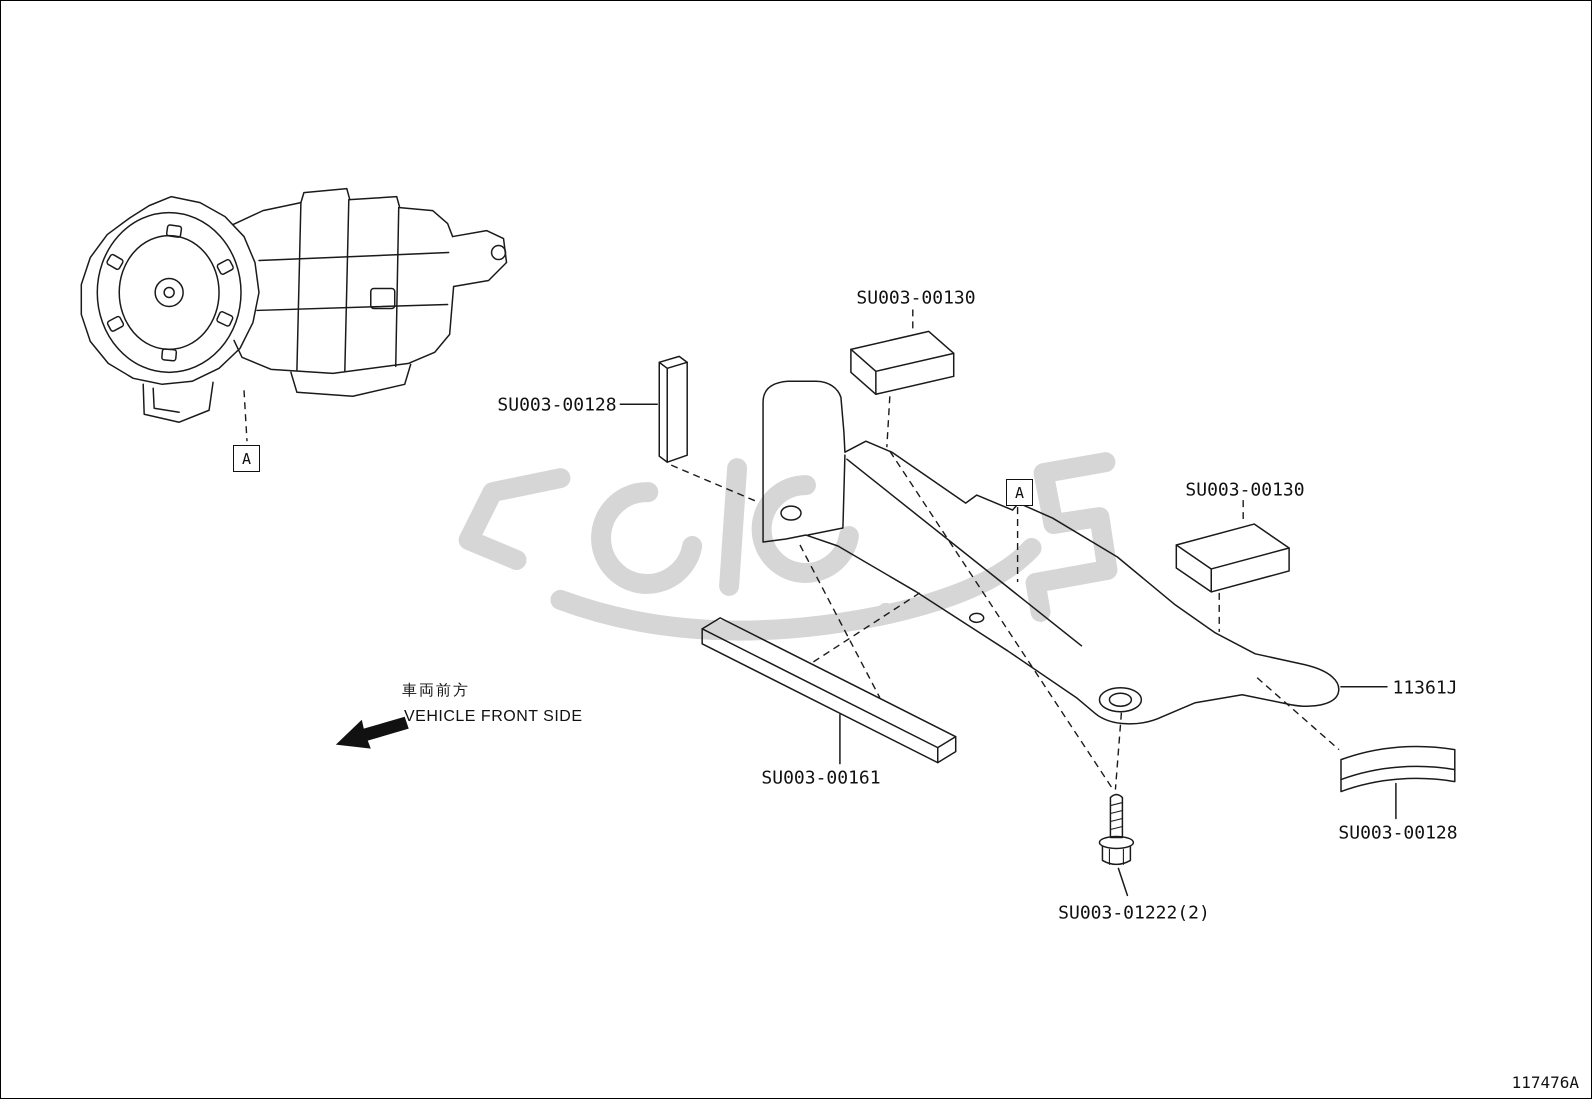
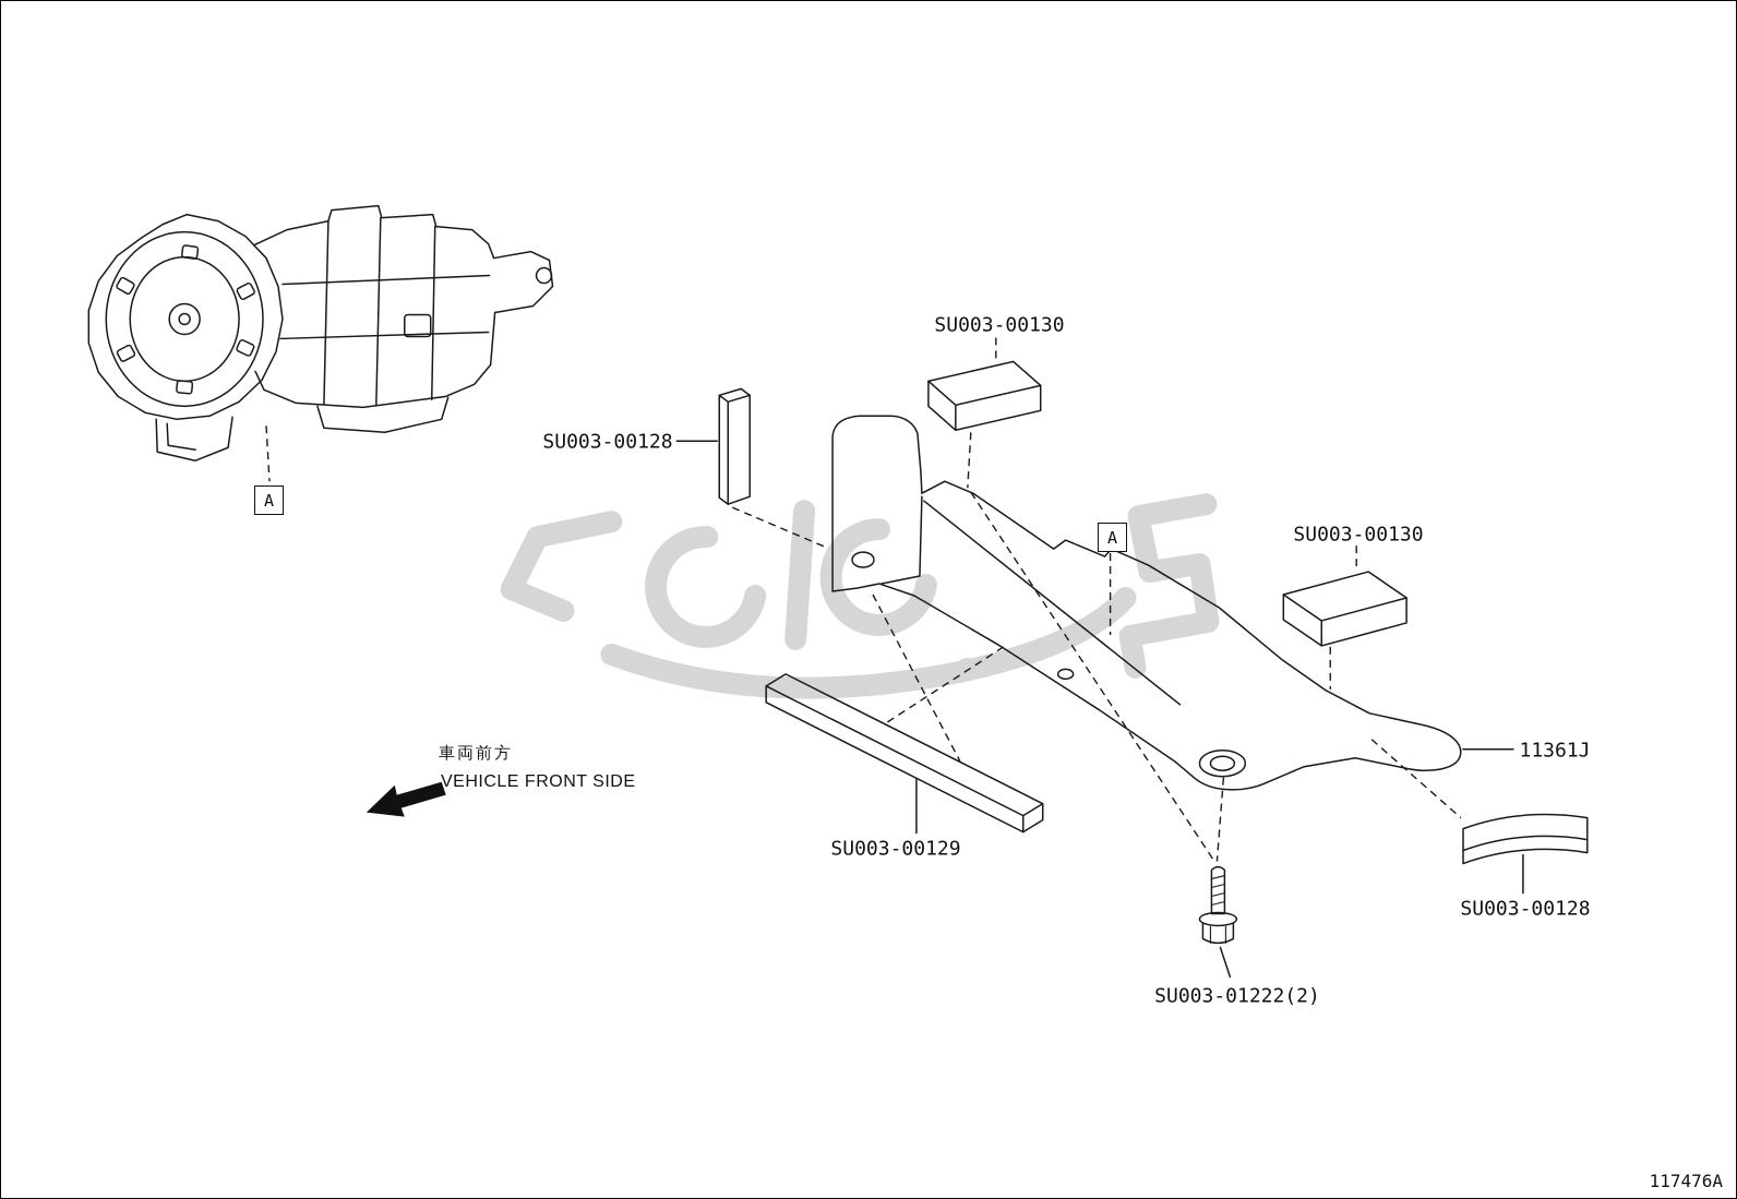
  SU003-00130
  SU003-00128
  SU003-00130
  11361J
- SU003-00161
+ SU003-00129
  SU003-00128
  SU003-01222(2)
  A
  A
  車両前方
  VEHICLE FRONT SIDE
  117476A
